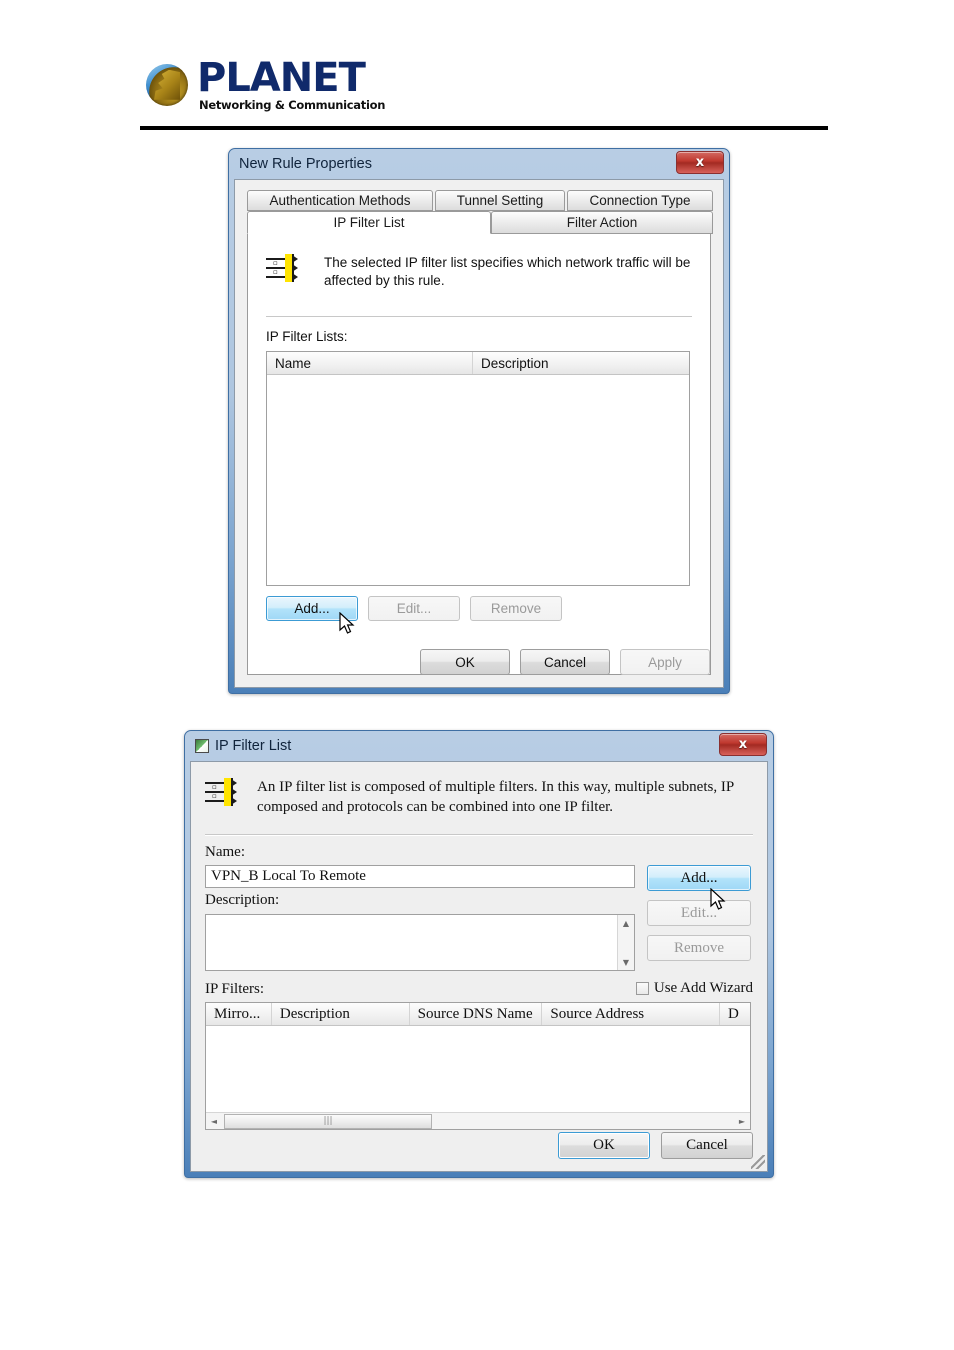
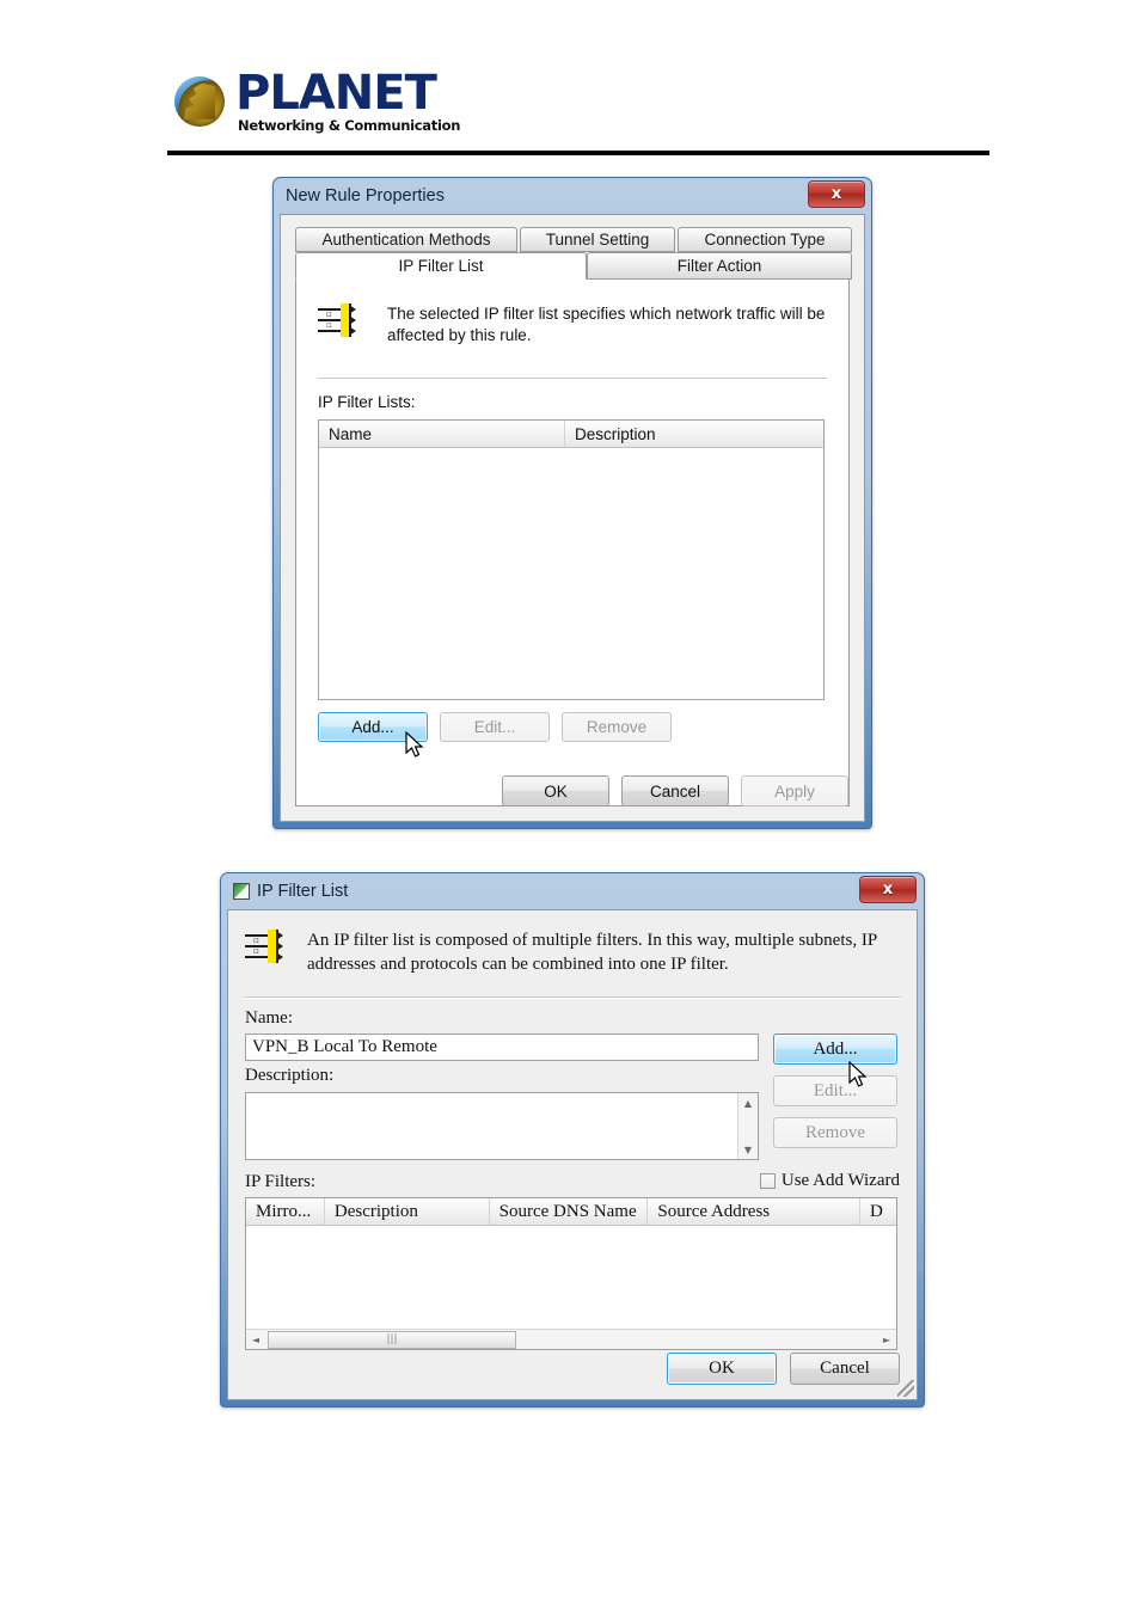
  PLANET
  Networking & Communication
  New Rule Properties
  x
  Authentication Methods
  Tunnel Setting
  Connection Type
  IP Filter List
  Filter Action
  ▫
  ▫
  The selected IP filter list specifies which network traffic will be affected by this rule.
  IP Filter Lists:
  Name
  Description
  Add...
  Edit...
  Remove
  OK
  Cancel
  Apply
  IP Filter List
  x
  ▫
  ▫
- An IP filter list is composed of multiple filters. In this way, multiple subnets, IP composed and protocols can be combined into one IP filter.
+ An IP filter list is composed of multiple filters. In this way, multiple subnets, IP addresses and protocols can be combined into one IP filter.
  Name:
  VPN_B Local To Remote
  Description:
  ▲
  ▼
  Add...
  Edit...
  Remove
  IP Filters:
  Use Add Wizard
  Mirro...
  Description
  Source DNS Name
  Source Address
  D
  ◄
  |||
  ►
  OK
  Cancel
